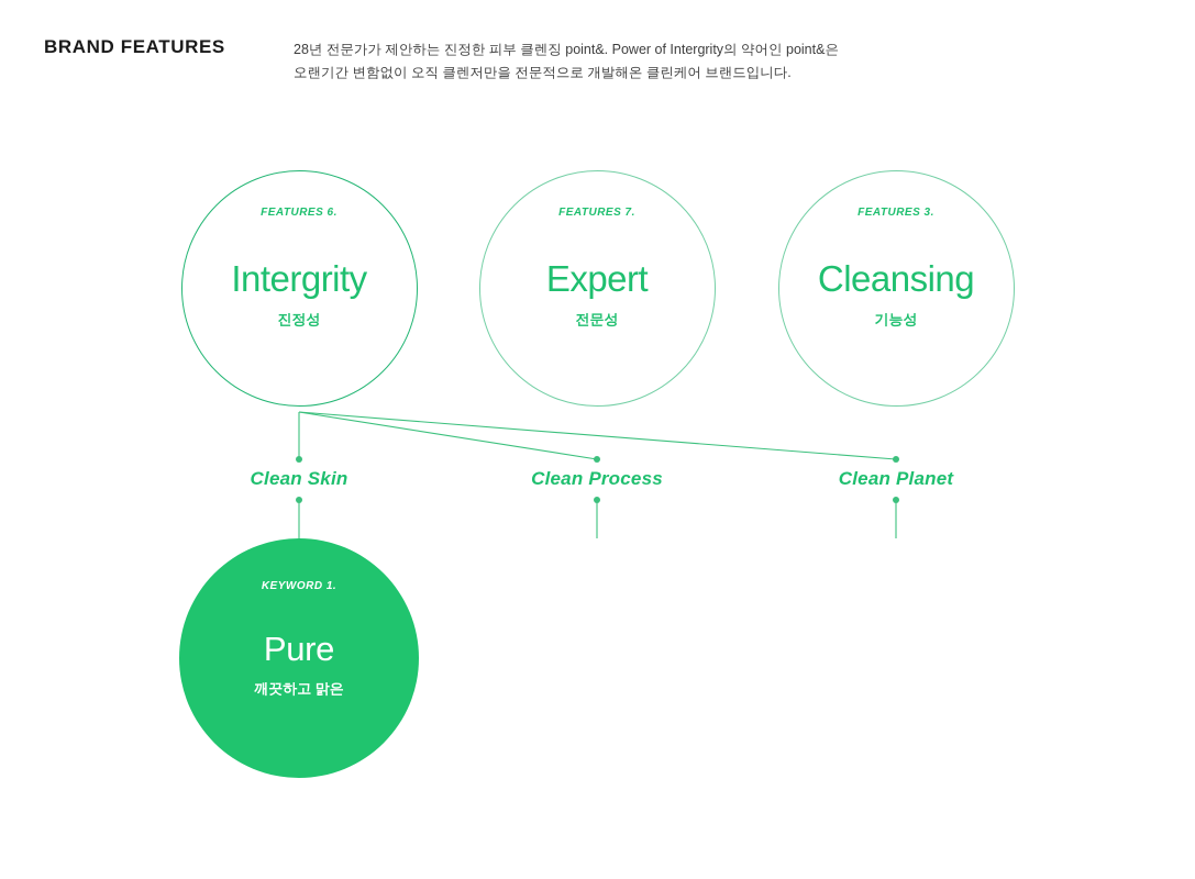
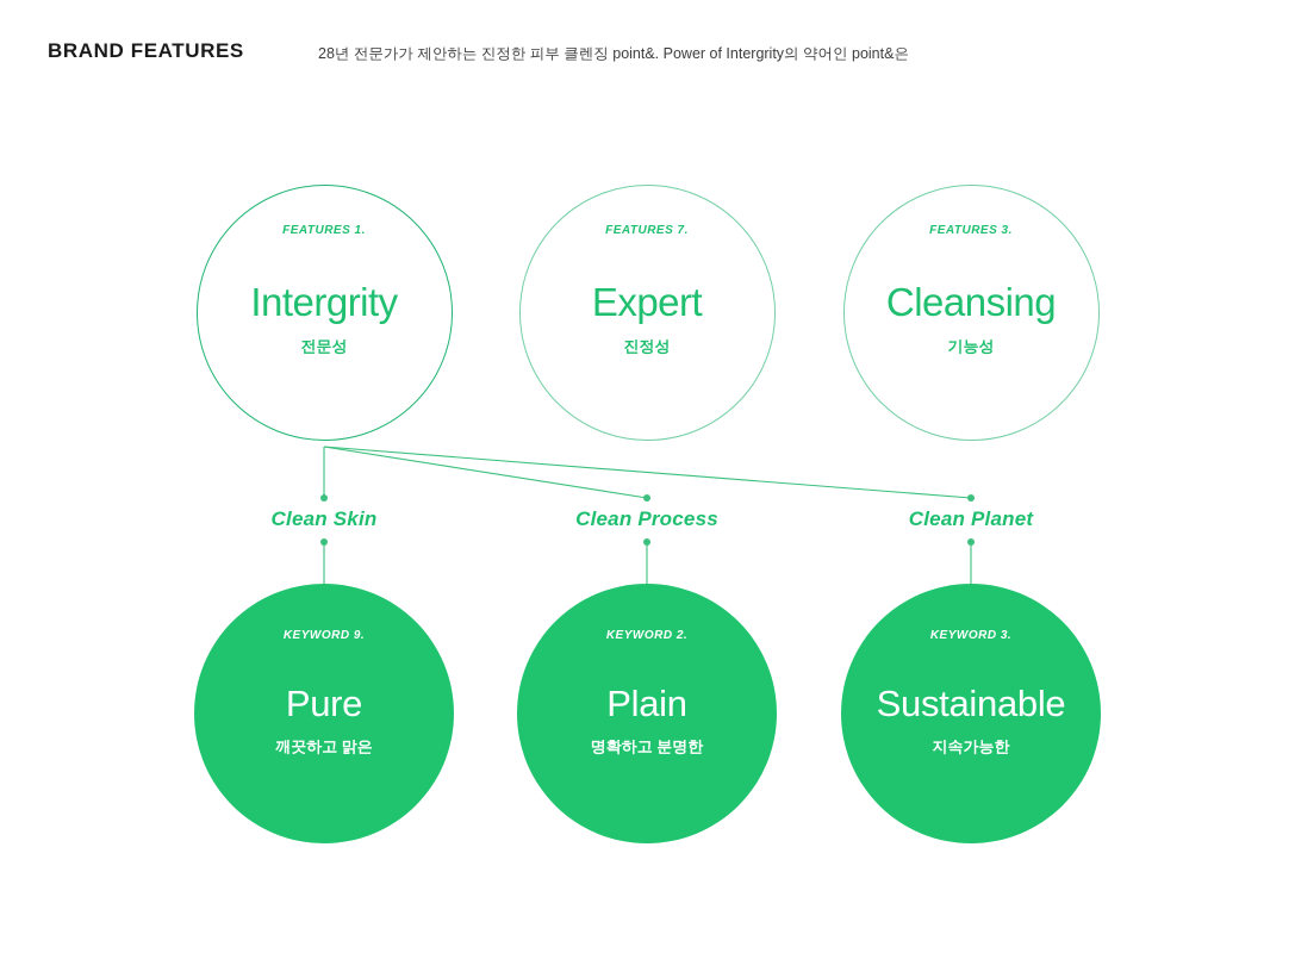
  BRAND FEATURES
  28년 전문가가 제안하는 진정한 피부 클렌징 point&. Power of Intergrity의 약어인 point&은
- 오랜기간 변함없이 오직 클렌저만을 전문적으로 개발해온 클린케어 브랜드입니다.
- FEATURES 6.
+ FEATURES 1.
  Intergrity
- 진정성
+ 전문성
  FEATURES 7.
  Expert
- 전문성
+ 진정성
  FEATURES 3.
  Cleansing
  기능성
  Clean Skin
  Clean Process
  Clean Planet
- KEYWORD 1.
+ KEYWORD 9.
  Pure
  깨끗하고 맑은
+ KEYWORD 2.
+ Plain
+ 명확하고 분명한
+ KEYWORD 3.
+ Sustainable
+ 지속가능한
